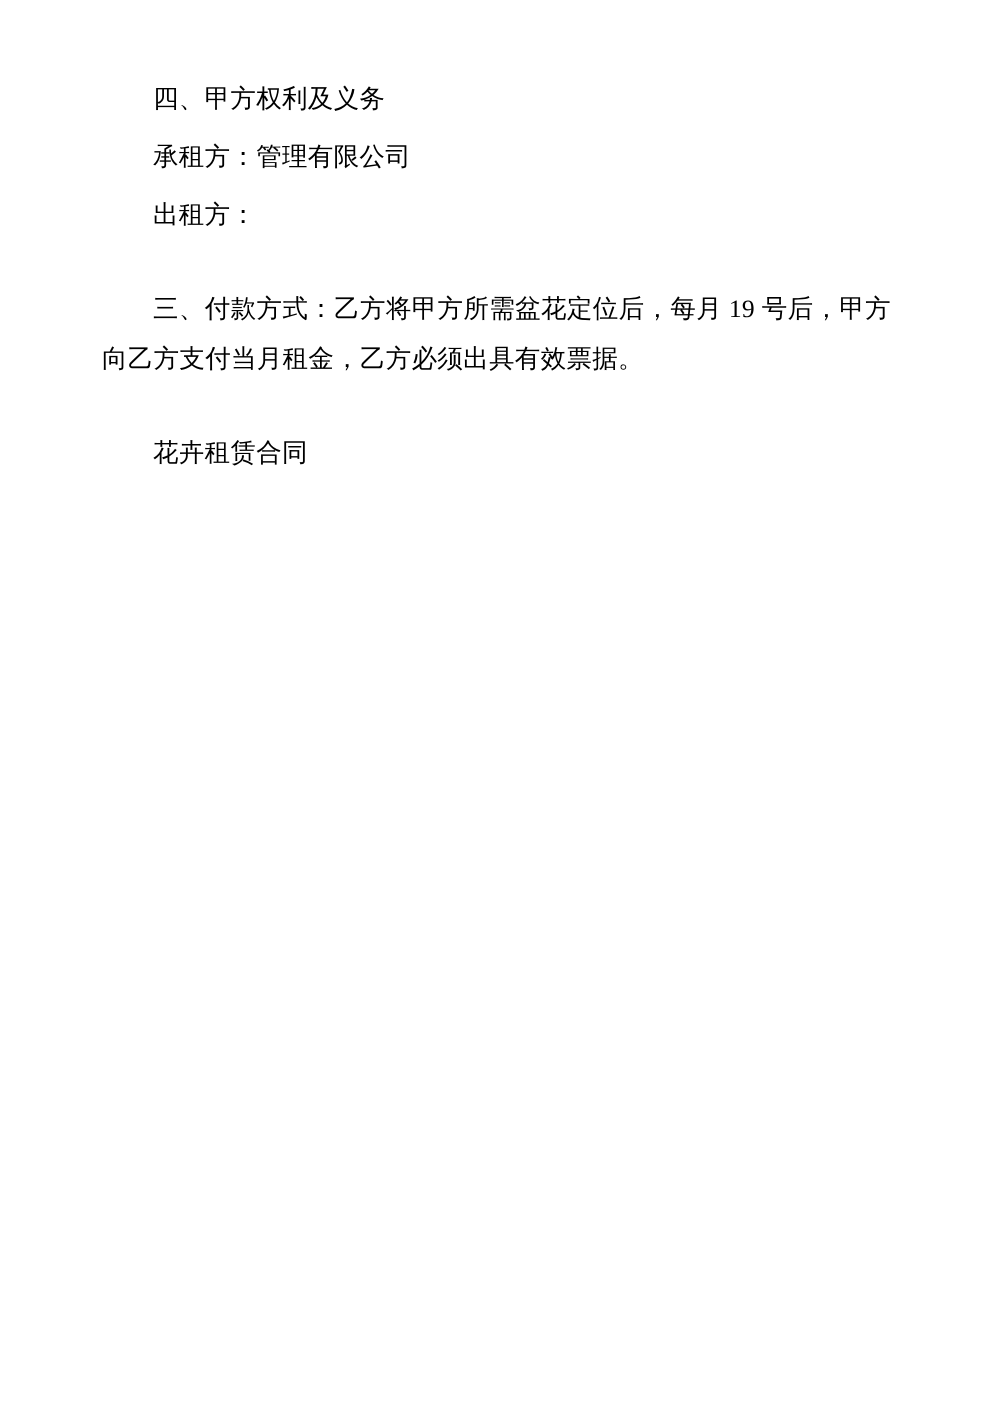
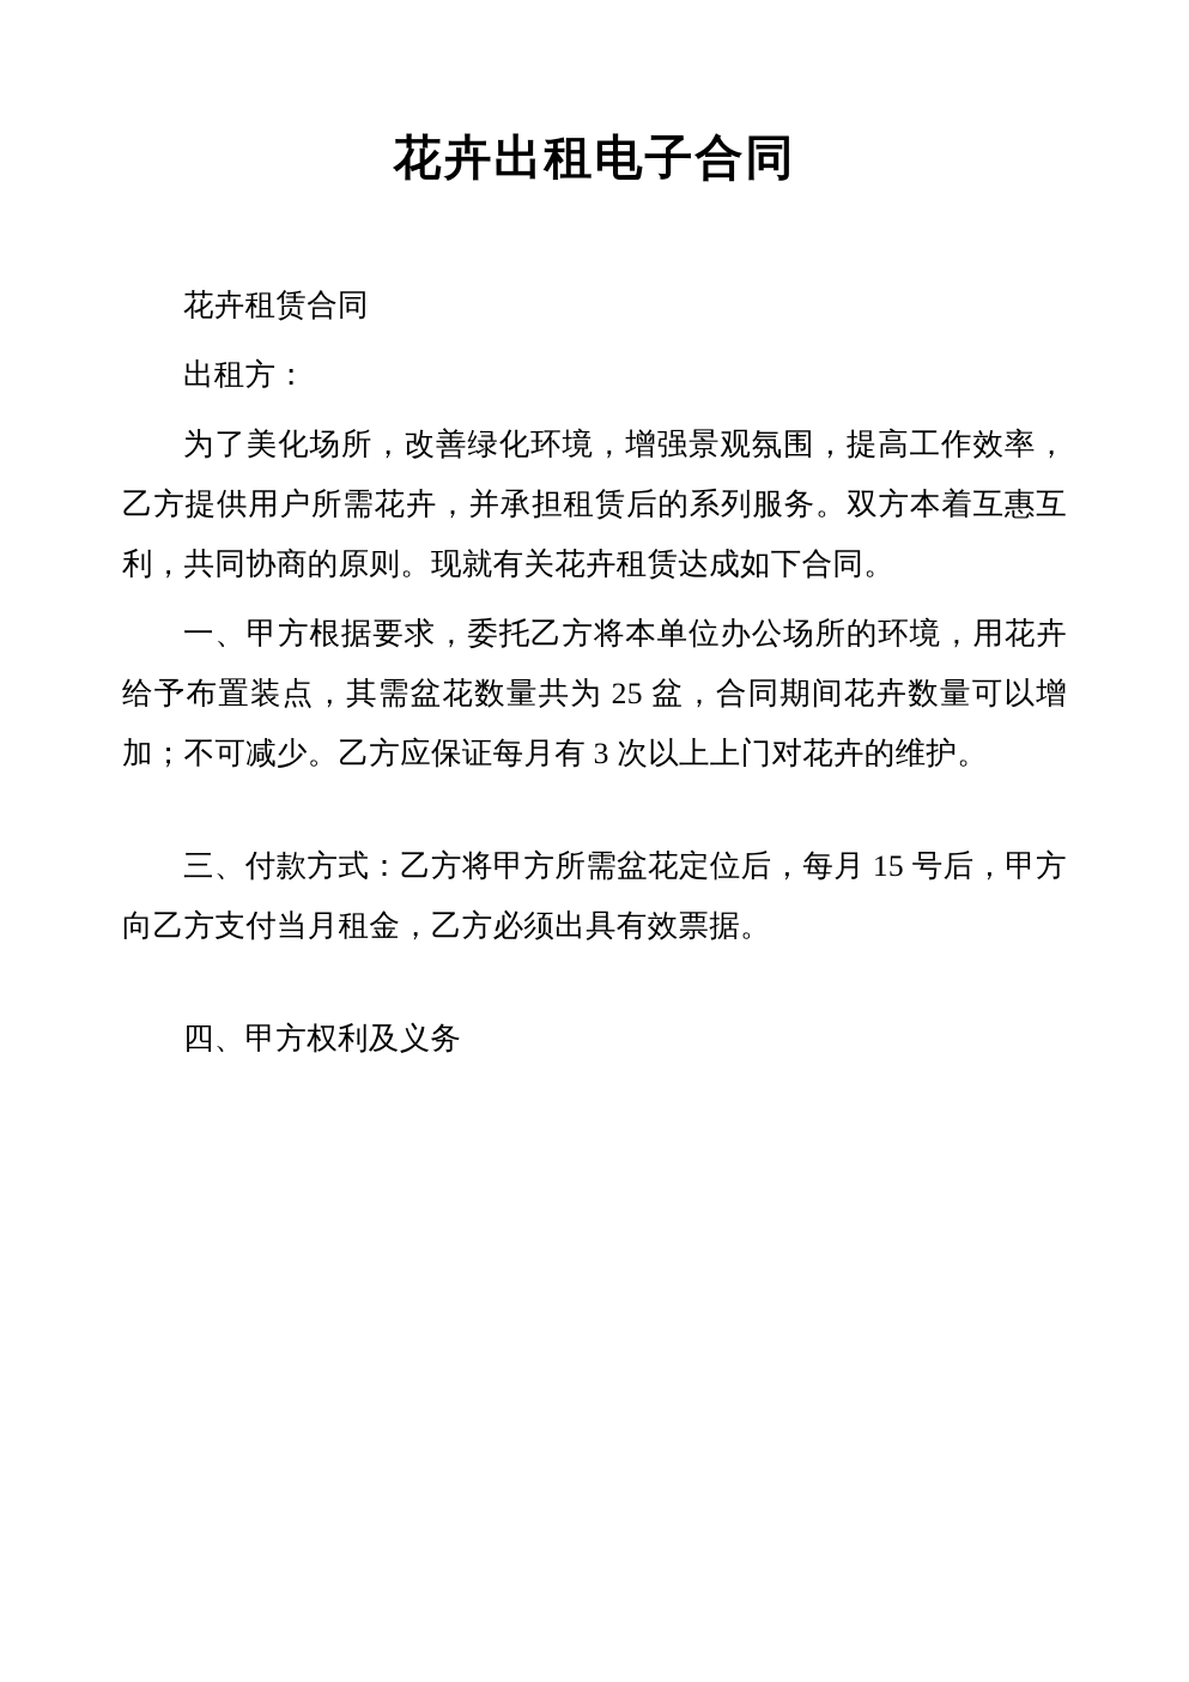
+ 花卉出租电子合同
- 四、甲方权利及义务
+ 花卉租赁合同
- 承租方：管理有限公司
  出租方：
+ 为了美化场所，改善绿化环境，增强景观氛围，提高工作效率，乙方提供用户所需花卉，并承担租赁后的系列服务。双方本着互惠互利，共同协商的原则。现就有关花卉租赁达成如下合同。
+ 一、甲方根据要求，委托乙方将本单位办公场所的环境，用花卉给予布置装点，其需盆花数量共为 25 盆，合同期间花卉数量可以增加；不可减少。乙方应保证每月有 3 次以上上门对花卉的维护。
- 三、付款方式：乙方将甲方所需盆花定位后，每月 19 号后，甲方向乙方支付当月租金，乙方必须出具有效票据。
+ 三、付款方式：乙方将甲方所需盆花定位后，每月 15 号后，甲方向乙方支付当月租金，乙方必须出具有效票据。
- 花卉租赁合同
+ 四、甲方权利及义务
